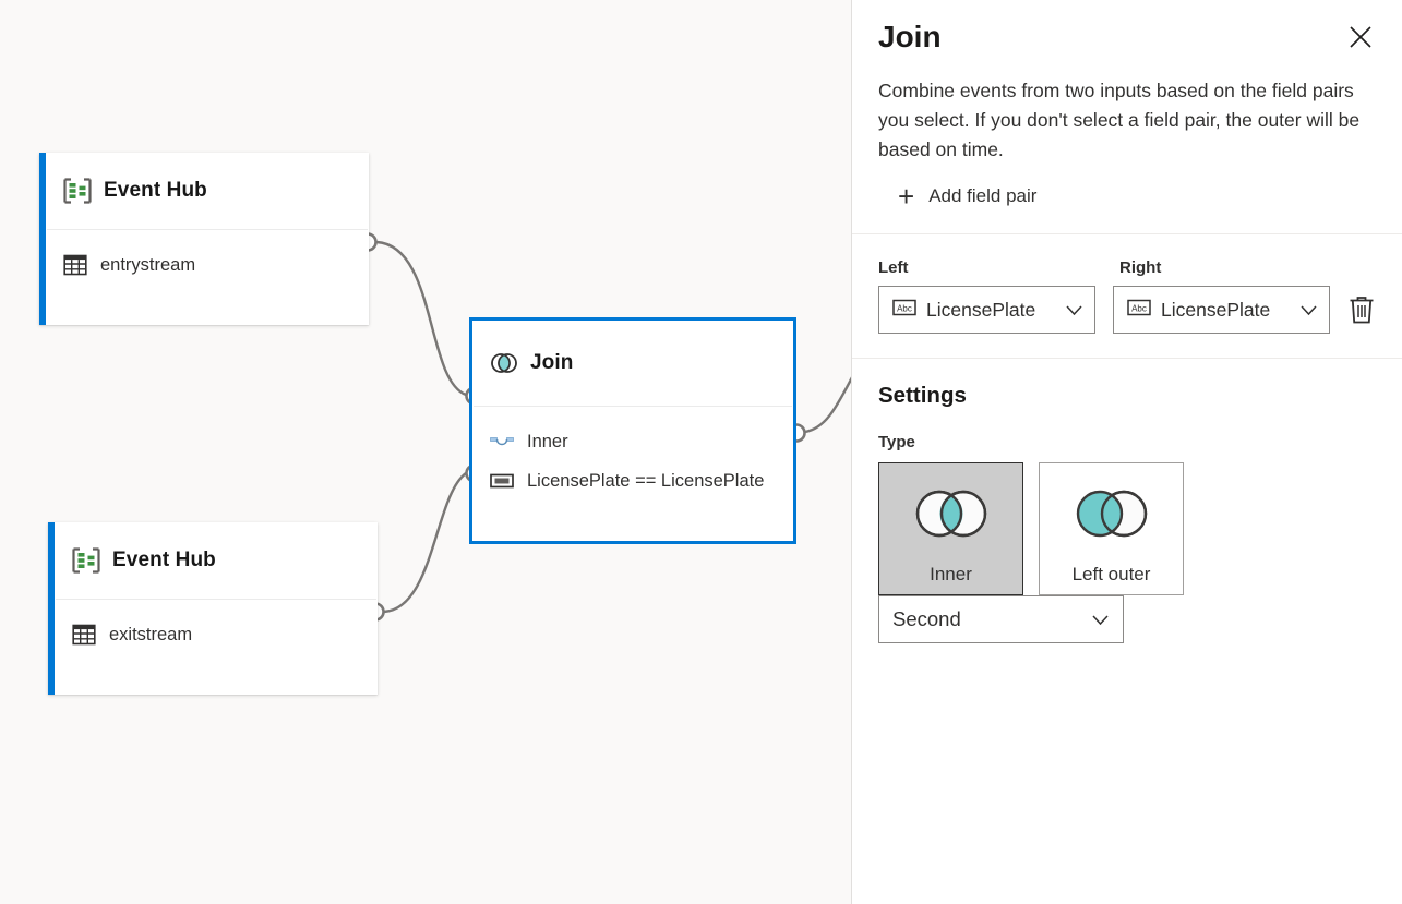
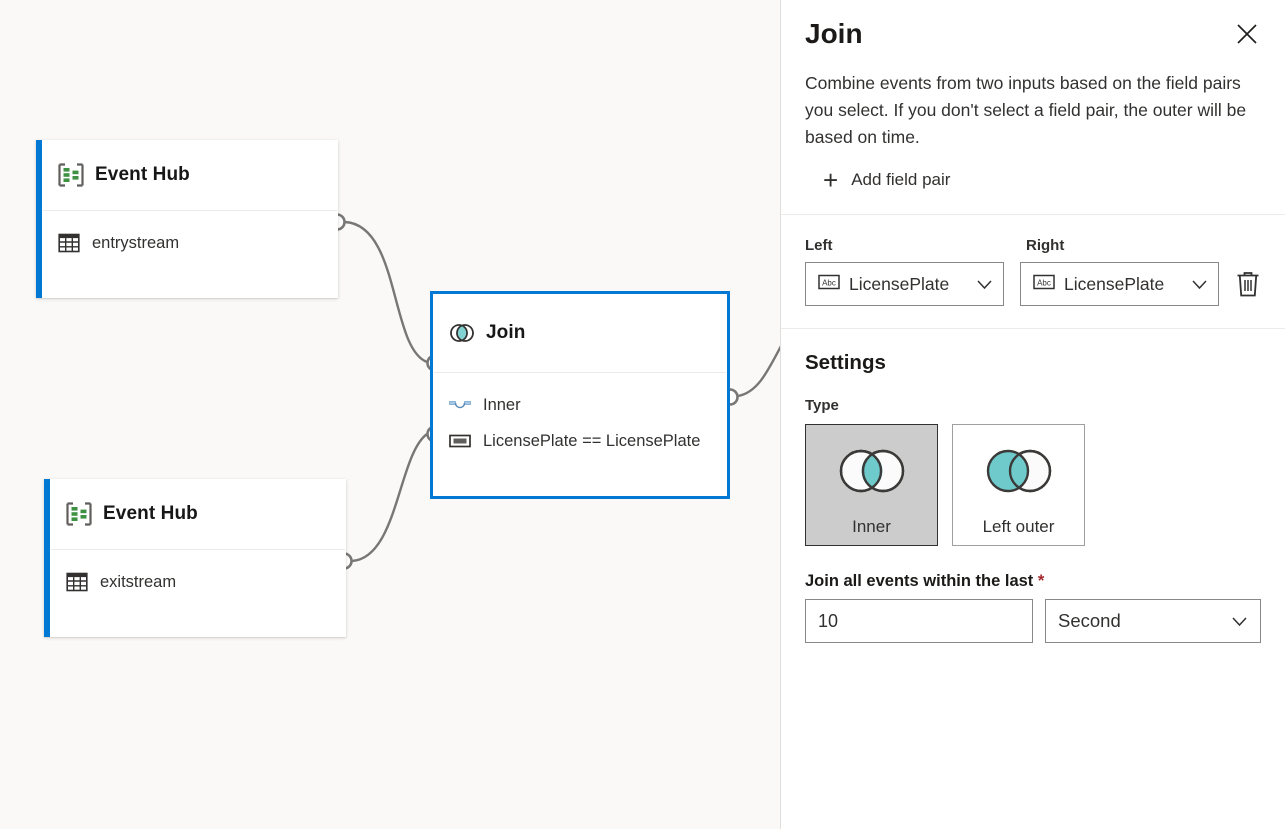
  Event Hub
  entrystream
  Join
  Inner
  LicensePlate == LicensePlate
  Event Hub
  exitstream
  Join
  Combine events from two inputs based on the field pairs you select. If you don't select a field pair, the outer will be based on time.
  +
  Add field pair
  Left
  Right
  Abc
  LicensePlate
  Abc
  LicensePlate
  Settings
  Type
  Inner
  Left outer
+ Join all events within the last *
+ 10
  Second
